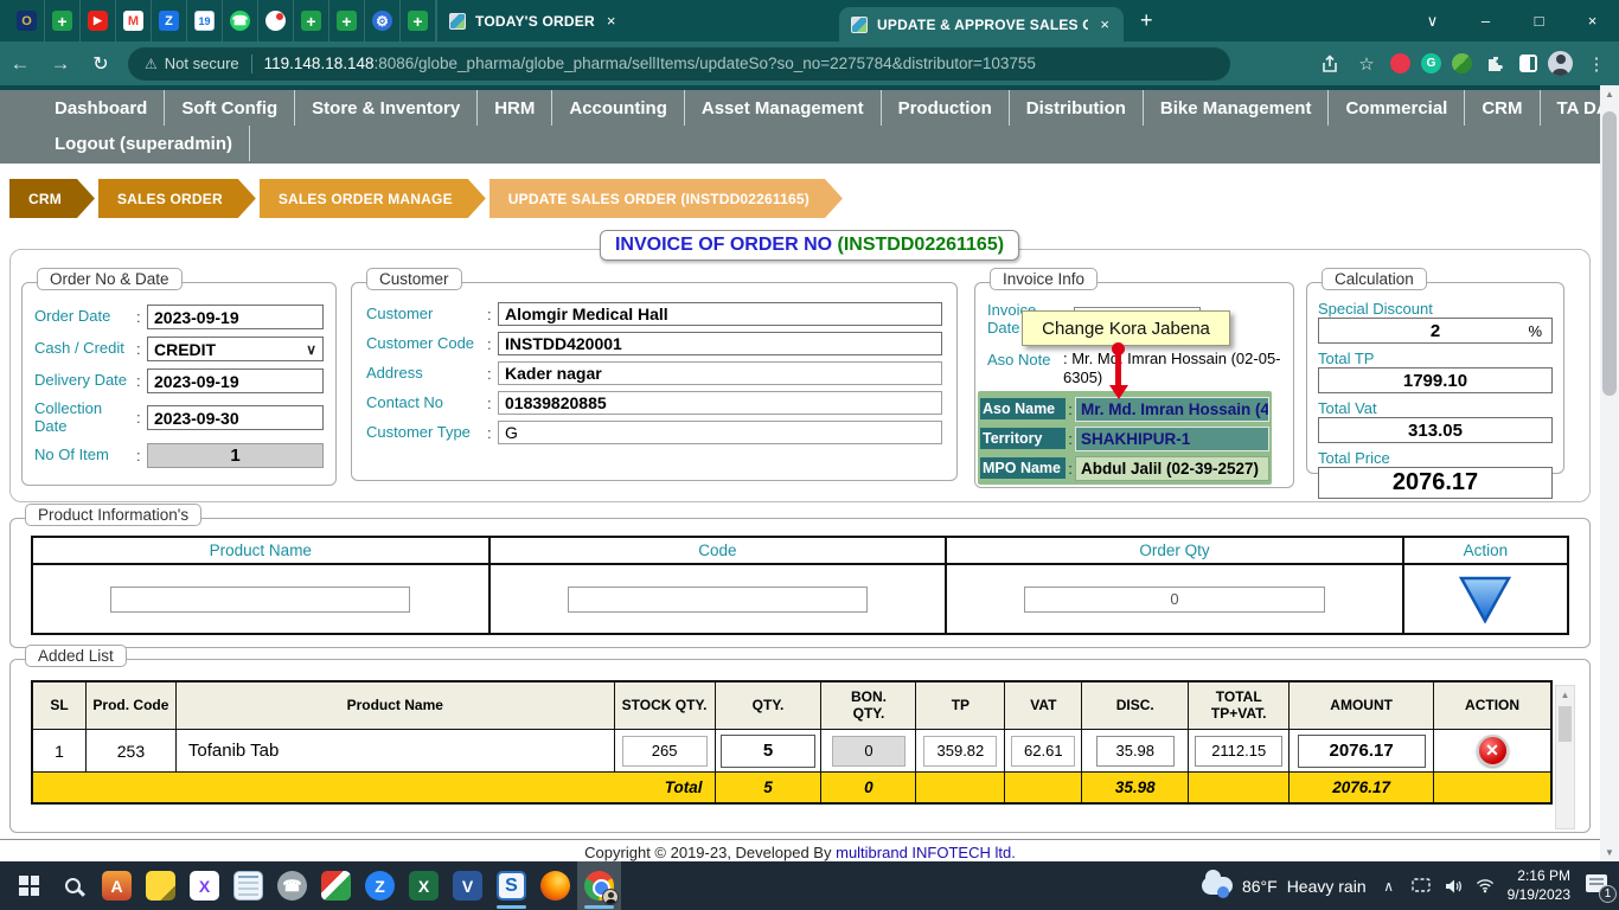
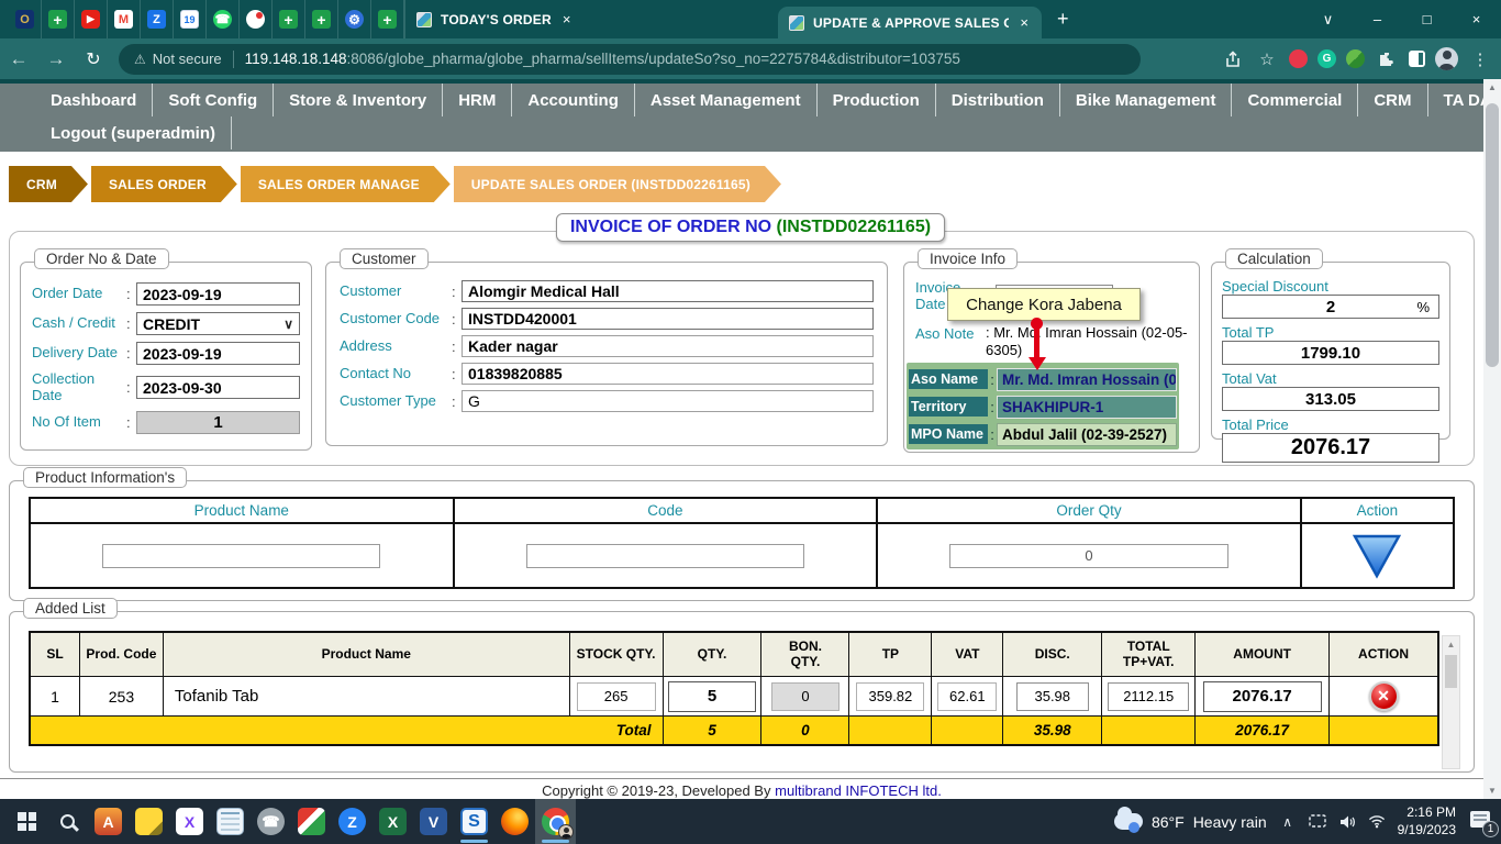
  O
  +
  ▶
  M
  Z
  19
  ☎
  +
  +
  ⚙
  +
  TODAY'S ORDER
  ×
  UPDATE & APPROVE SALES O
  ×
  +
  ∨
  –
  □
  ×
  ←
  →
  ↻
  ⚠
  Not secure
  119.148.18.148
  :8086/globe_pharma/globe_pharma/sellItems/updateSo?so_no=2275784&distributor=103755
  ☆
  G
  ⋮
  Dashboard
  Soft Config
  Store & Inventory
  HRM
  Accounting
  Asset Management
  Production
  Distribution
  Bike Management
  Commercial
  CRM
  TA D
  Logout (superadmin)
  CRM
  SALES ORDER
  SALES ORDER MANAGE
  UPDATE SALES ORDER (INSTDD02261165)
  INVOICE OF ORDER NO (INSTDD02261165)
  Order No & Date
  Order Date
  :
  2023-09-19
  Cash / Credit
  :
  CREDIT
  ∨
  Delivery Date
  :
  2023-09-19
  Collection Date
  :
  2023-09-30
  No Of Item
  :
  1
  Customer
  Customer
  :
  Alomgir Medical Hall
  Customer Code
  :
  INSTDD420001
  Address
  :
  Kader nagar
  Contact No
  :
  01839820885
  Customer Type
  :
  G
  Invoice Info
  Invoi Date
  Aso Note
  : Mr. M Imran Hossain (02-05-6305)
  Aso Name
  :
- Mr. Md. Imran Hossain (4
+ Mr. Md. Imran Hossain (0
  Territory
  :
  SHAKHIPUR-1
  MPO Name
  :
  Abdul Jalil (02-39-2527)
  Change Kora Jabena
  Calculation
  Special Discount
  2
  %
  Total TP
  1799.10
  Total Vat
  313.05
  Total Price
  2076.17
  Product Information's
  Product Name
  Code
  Order Qty
  0
  Action
  Added List
  SL
  Prod. Code
  Product Name
  STOCK QTY.
  QTY.
  BON. QTY.
  TP
  VAT
  DISC.
  TOTAL TP+VAT.
  AMOUNT
  ACTION
  1
  253
  Tofanib Tab
  265
  5
  0
  359.82
  62.61
  35.98
  2112.15
  2076.17
  ✕
  Total
  5
  0
  35.98
  2076.17
  ▲
  Copyright © 2019-23, Developed By multibrand INFOTECH ltd.
  ▲
  ▼
  A
  X
  ☎
  Z
  X
  V
  S
  86°F
  Heavy rain
  ∧
  2:16 PM
  9/19/2023
  1
